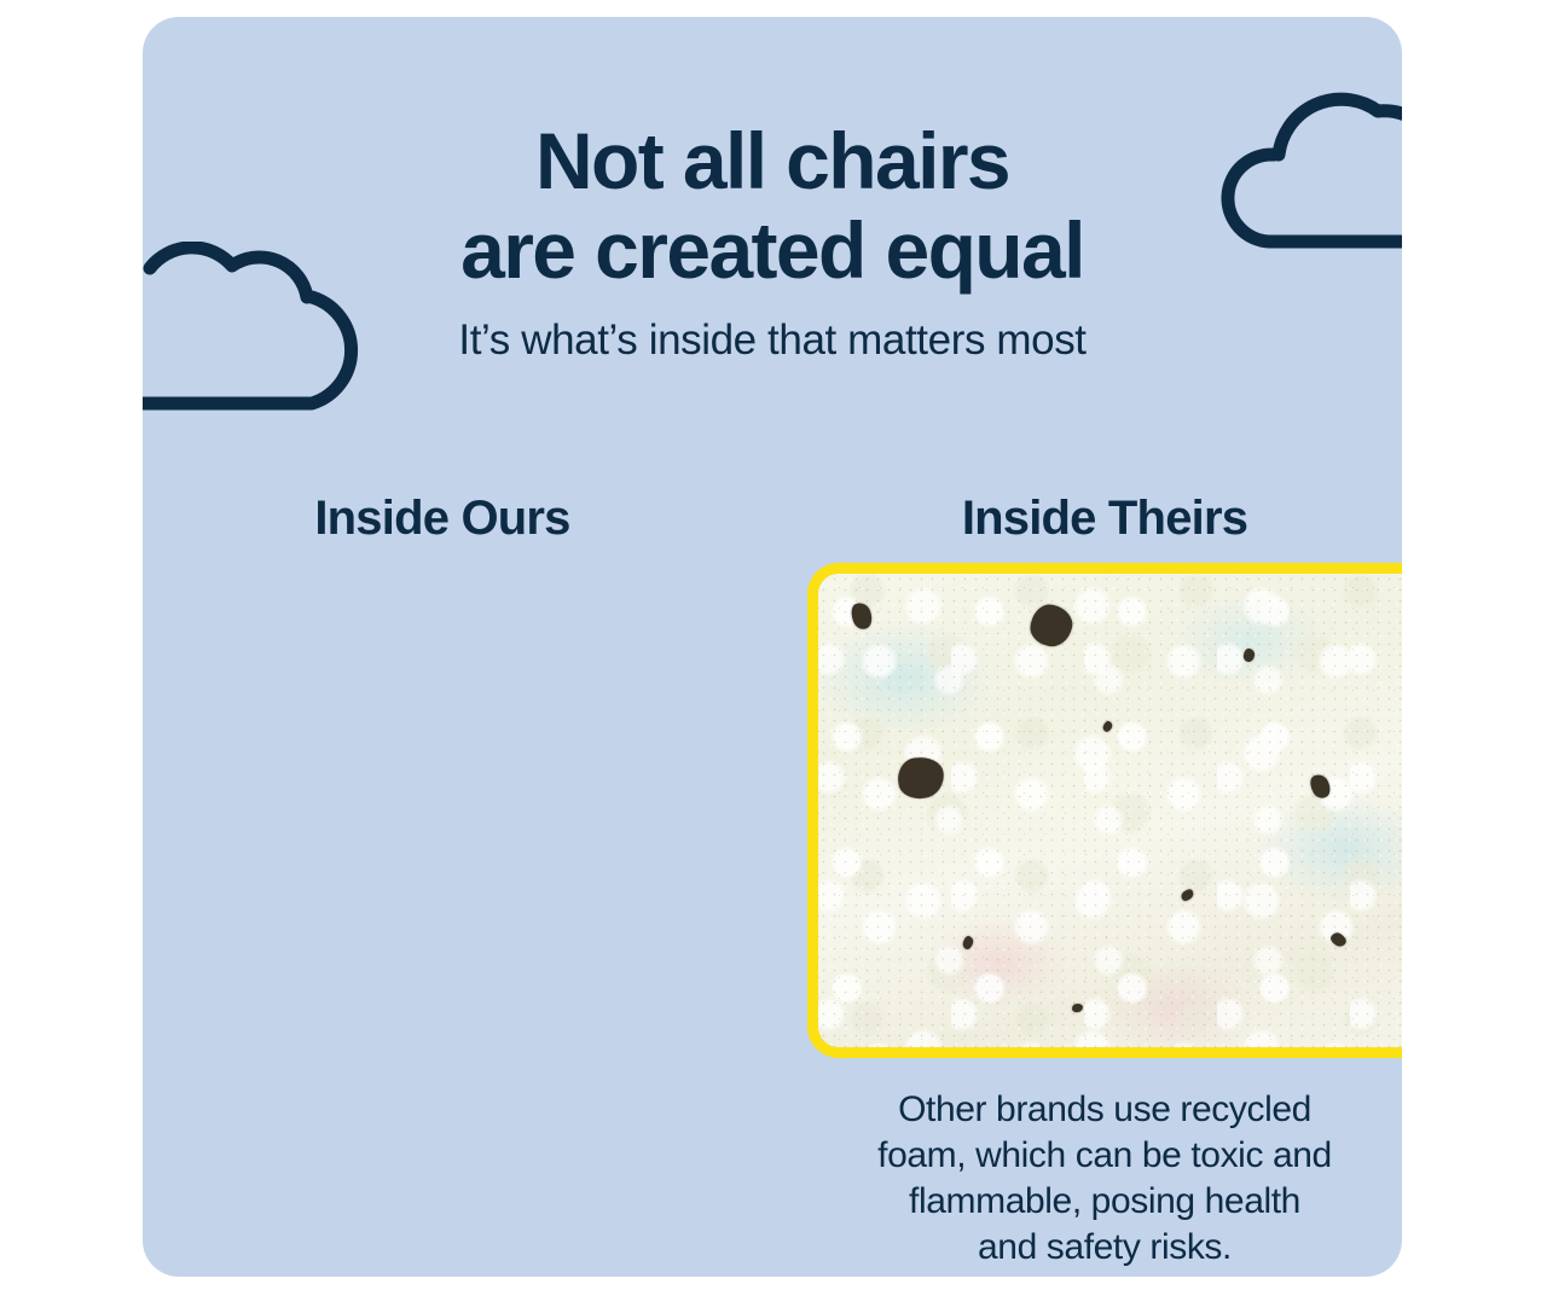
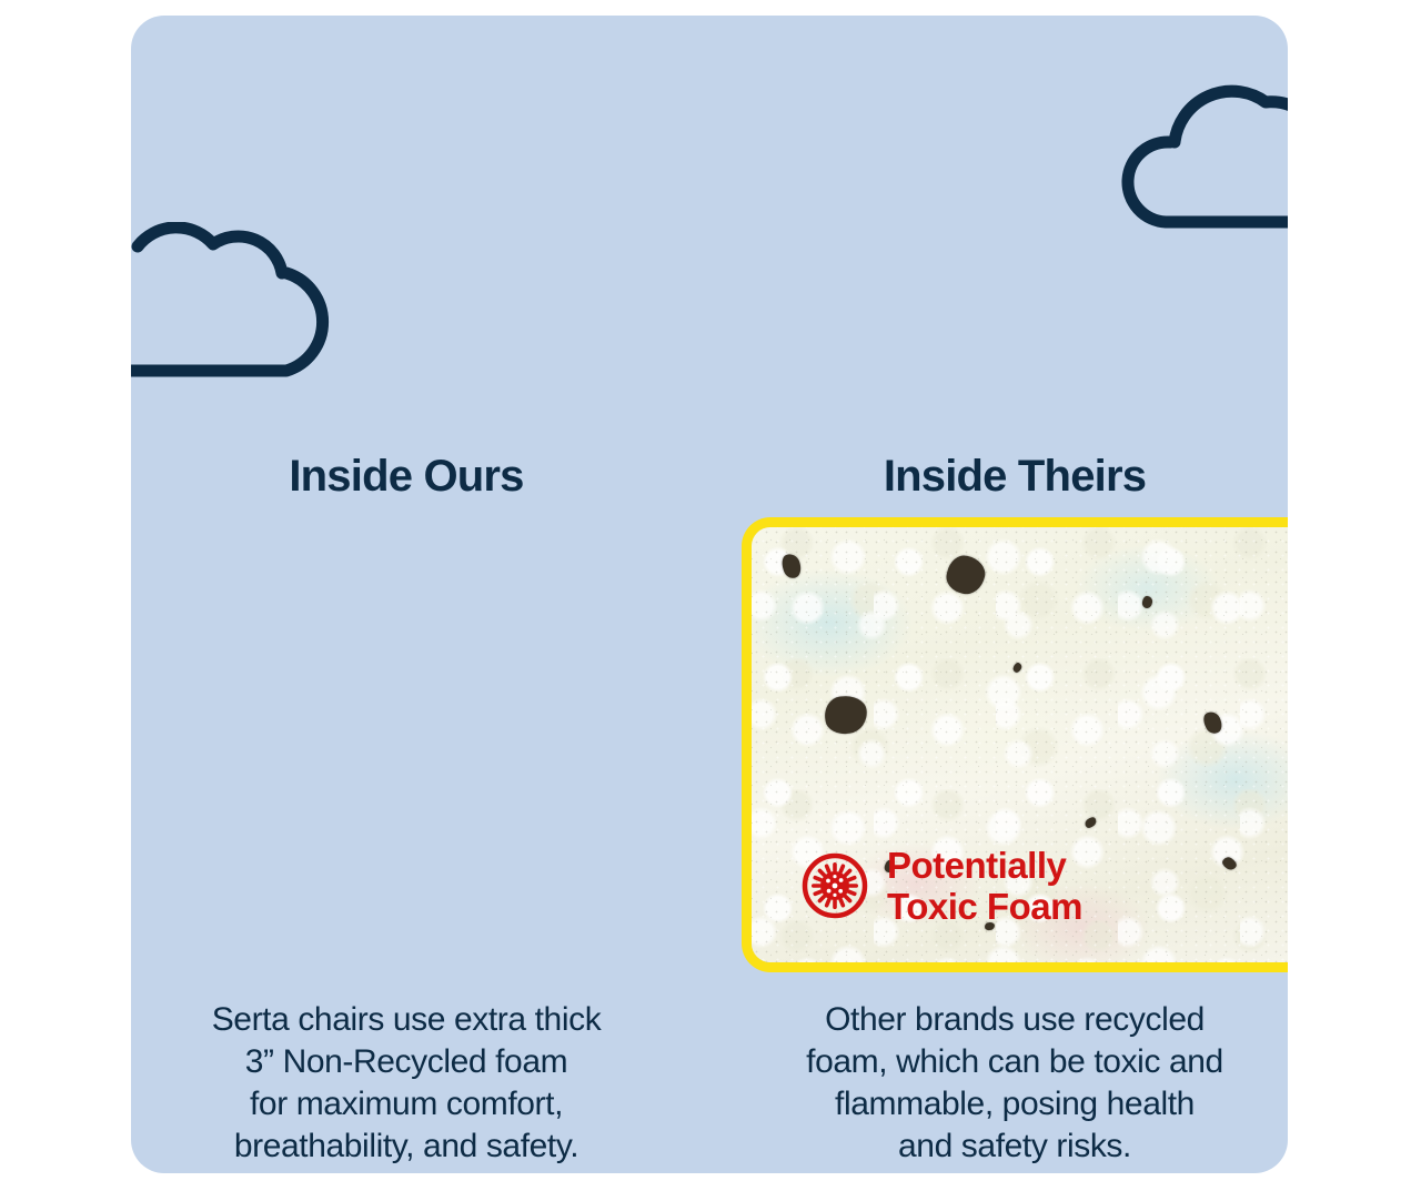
- Not all chairs
- are created equal
- It’s what’s inside that matters most
  Inside Ours
  Inside Theirs
+ Potentially
+ Toxic Foam
+ Serta chairs use extra thick
+ 3” Non-Recycled foam
+ for maximum comfort,
+ breathability, and safety.
  Other brands use recycled
  foam, which can be toxic and
  flammable, posing health
  and safety risks.
